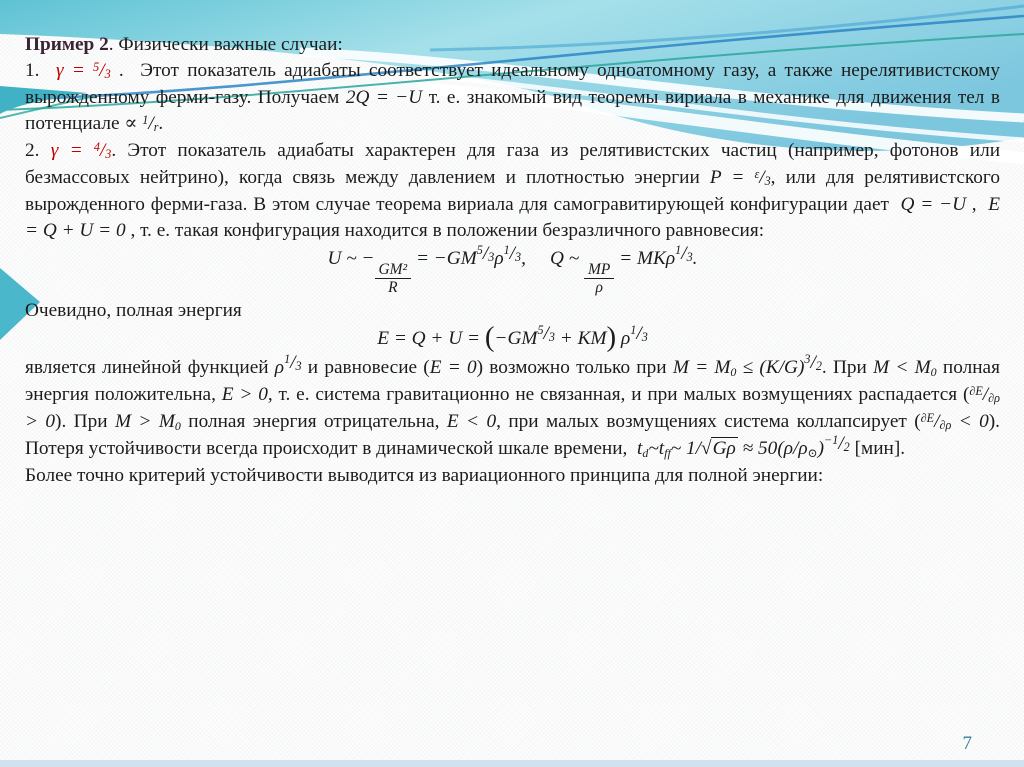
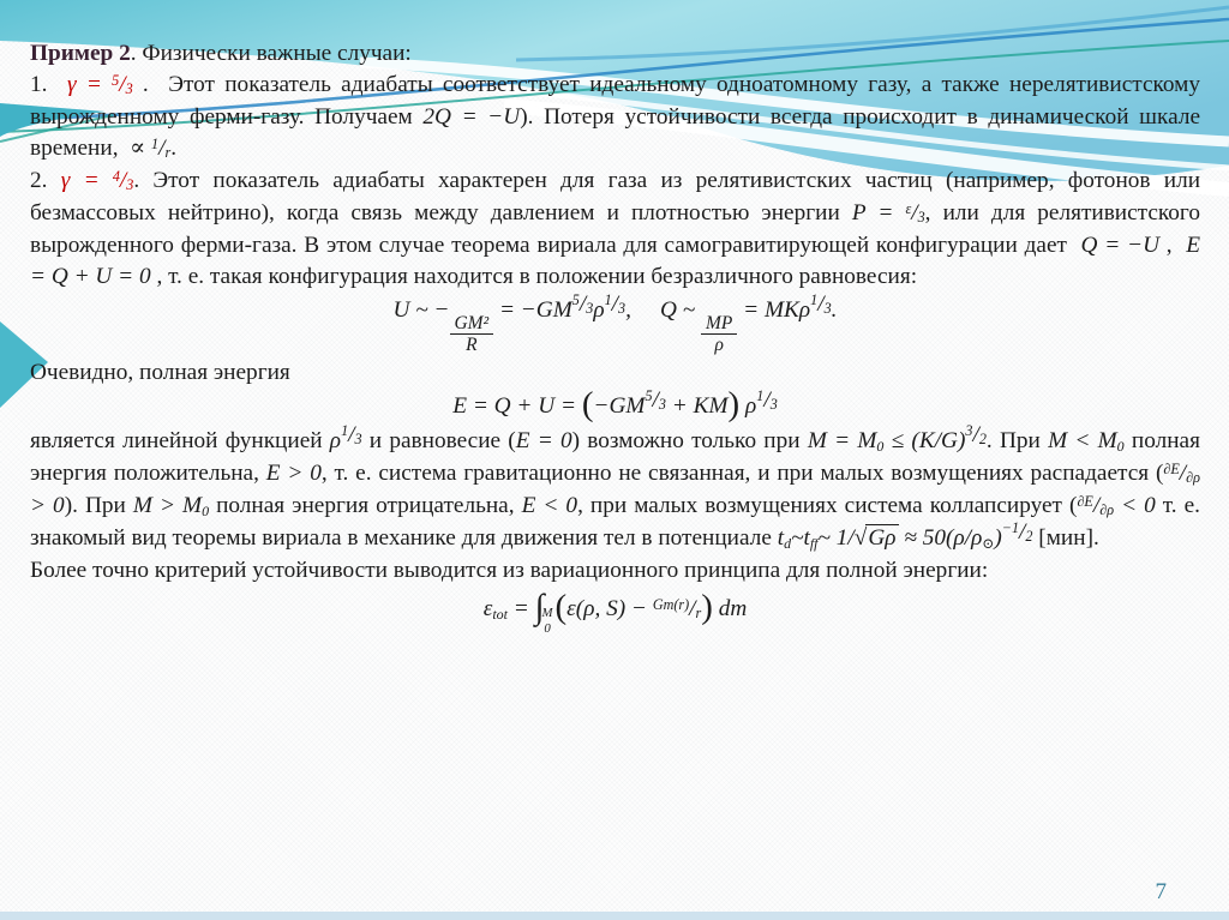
  Пример 2. Физически важные случаи:
- 1. γ = 5/3 . Этот показатель адиабаты соответствует идеальному одноатомному газу, а также нерелятивистскому вырожденному ферми-газу. Получаем 2Q = −U т. е. знакомый вид теоремы вириала в механике для движения тел в потенциале ∝ 1/r.
+ 1. γ = 5/3 . Этот показатель адиабаты соответствует идеальному одноатомному газу, а также нерелятивистскому вырожденному ферми-газу. Получаем 2Q = −U). Потеря устойчивости всегда происходит в динамической шкале времени, ∝ 1/r.
  2. γ = 4/3. Этот показатель адиабаты характерен для газа из релятивистских частиц (например, фотонов или безмассовых нейтрино), когда связь между давлением и плотностью энергии P = ε/3, или для релятивистского вырожденного ферми-газа. В этом случае теорема вириала для самогравитирующей конфигурации дает Q = −U , E = Q + U = 0 , т. е. такая конфигурация находится в положении безразличного равновесия:
  U ~ −
  GM²
  R
  = −GM5/3ρ1/3, Q ~
  MP
  ρ
  = MKρ1/3.
  Очевидно, полная энергия
  E = Q + U = (−GM5/3 + KM) ρ1/3
- является линейной функцией ρ1/3 и равновесие (E = 0) возможно только при M = M0 ≤ (K/G)3/2. При M < M0 полная энергия положительна, E > 0, т. е. система гравитационно не связанная, и при малых возмущениях распадается (∂E/∂ρ > 0). При M > M0 полная энергия отрицательна, E < 0, при малых возмущениях система коллапсирует (∂E/∂ρ < 0). Потеря устойчивости всегда происходит в динамической шкале времени, td~tff~ 1/√Gρ ≈ 50(ρ/ρ⊙)−1/2 [мин].
+ является линейной функцией ρ1/3 и равновесие (E = 0) возможно только при M = M0 ≤ (K/G)3/2. При M < M0 полная энергия положительна, E > 0, т. е. система гравитационно не связанная, и при малых возмущениях распадается (∂E/∂ρ > 0). При M > M0 полная энергия отрицательна, E < 0, при малых возмущениях система коллапсирует (∂E/∂ρ < 0 т. е. знакомый вид теоремы вириала в механике для движения тел в потенциале td~tff~ 1/√Gρ ≈ 50(ρ/ρ⊙)−1/2 [мин].
  Более точно критерий устойчивости выводится из вариационного принципа для полной энергии:
+ εtot = ∫
+ M
+ 0
+ (ε(ρ, S) − Gm(r)/r) dm
  7
